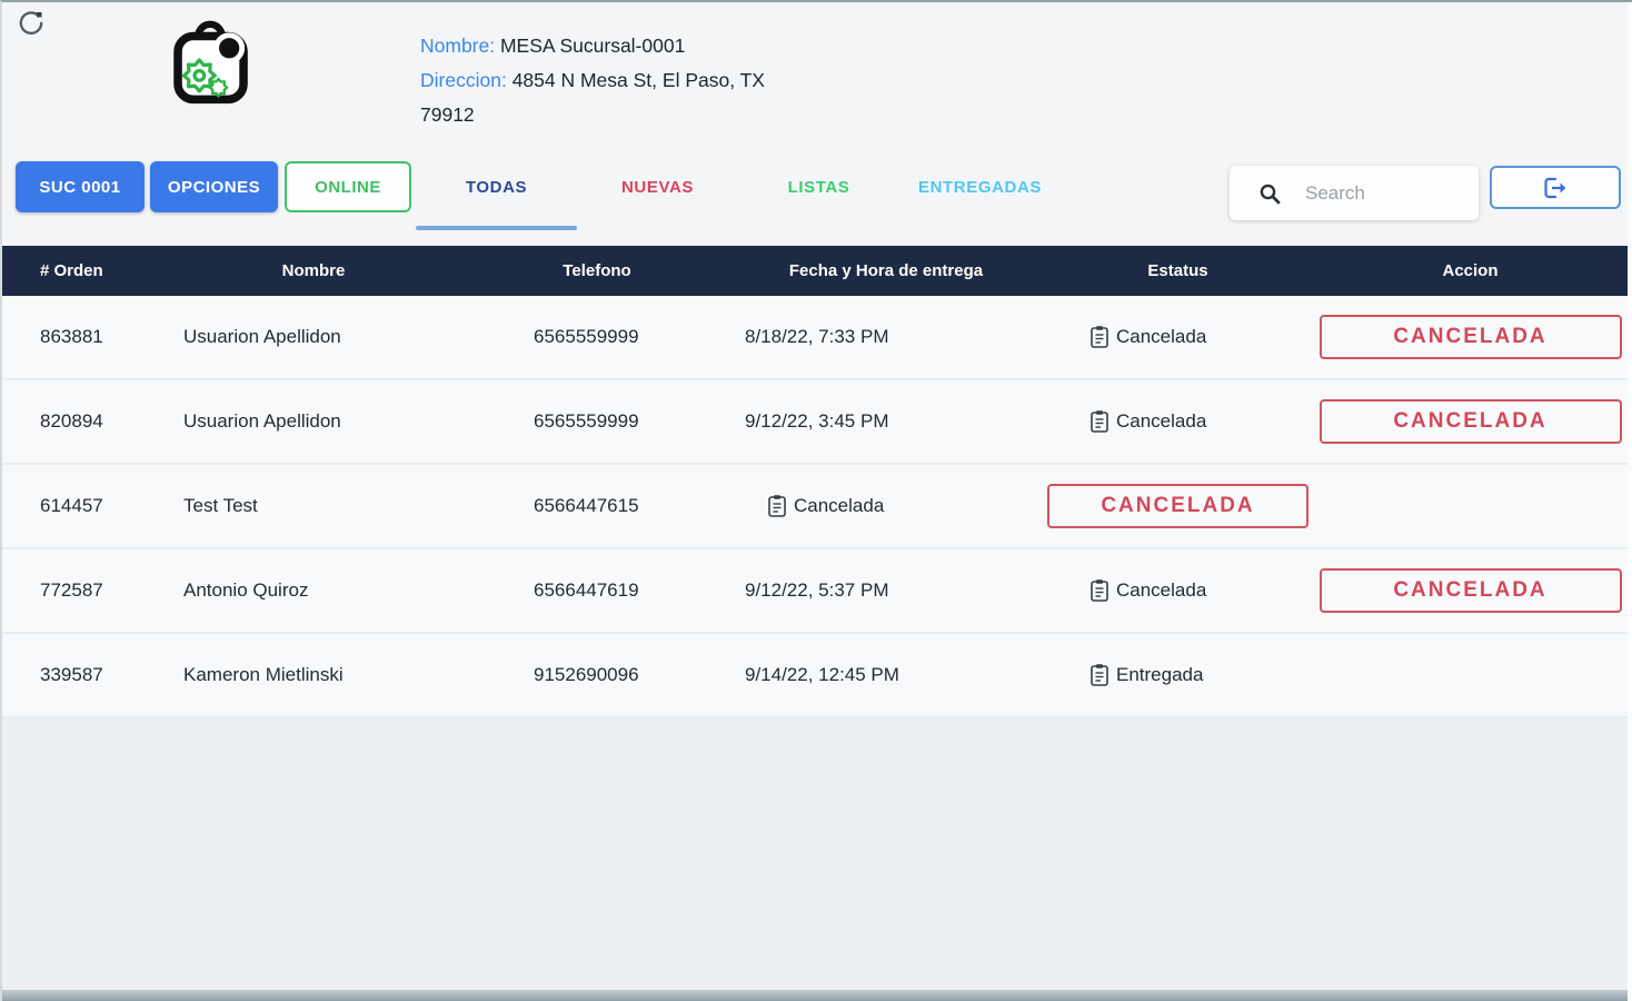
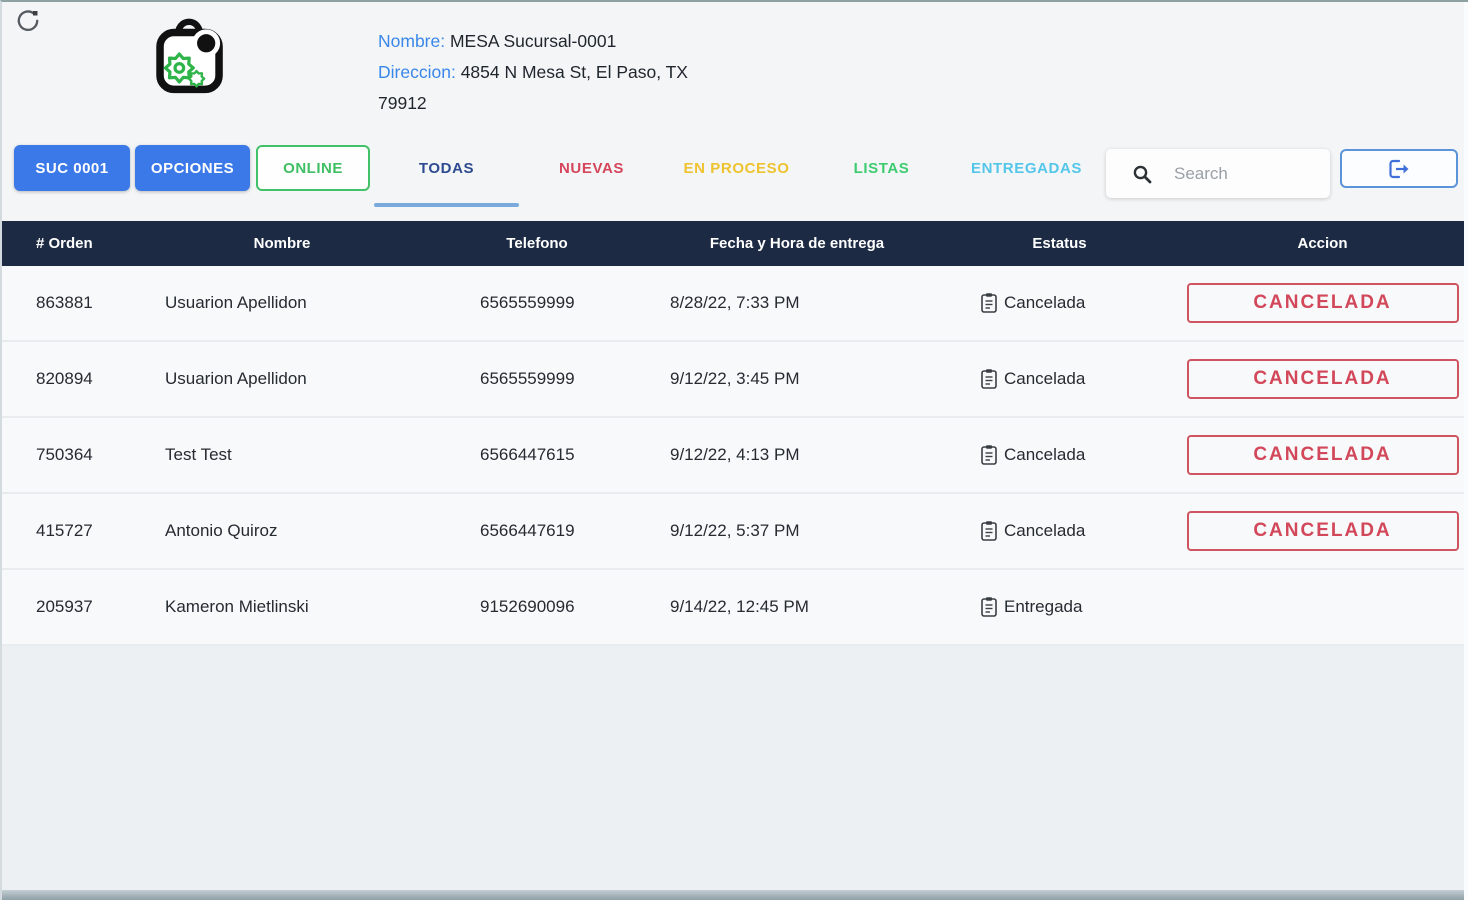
  Nombre: MESA Sucursal-0001
  Direccion: 4854 N Mesa St, El Paso, TX 79912
  SUC 0001
  OPCIONES
  ONLINE
  TODAS
  NUEVAS
+ EN PROCESO
  LISTAS
  ENTREGADAS
  Search
  # Orden
  Nombre
  Telefono
  Fecha y Hora de entrega
  Estatus
  Accion
  863881
  Usuarion Apellidon
  6565559999
- 8/18/22, 7:33 PM
+ 8/28/22, 7:33 PM
  Cancelada
  CANCELADA
  820894
  Usuarion Apellidon
  6565559999
  9/12/22, 3:45 PM
  Cancelada
  CANCELADA
- 614457
+ 750364
  Test Test
  6566447615
+ 9/12/22, 4:13 PM
  Cancelada
  CANCELADA
- 772587
+ 415727
  Antonio Quiroz
  6566447619
  9/12/22, 5:37 PM
  Cancelada
  CANCELADA
- 339587
+ 205937
  Kameron Mietlinski
  9152690096
  9/14/22, 12:45 PM
  Entregada
